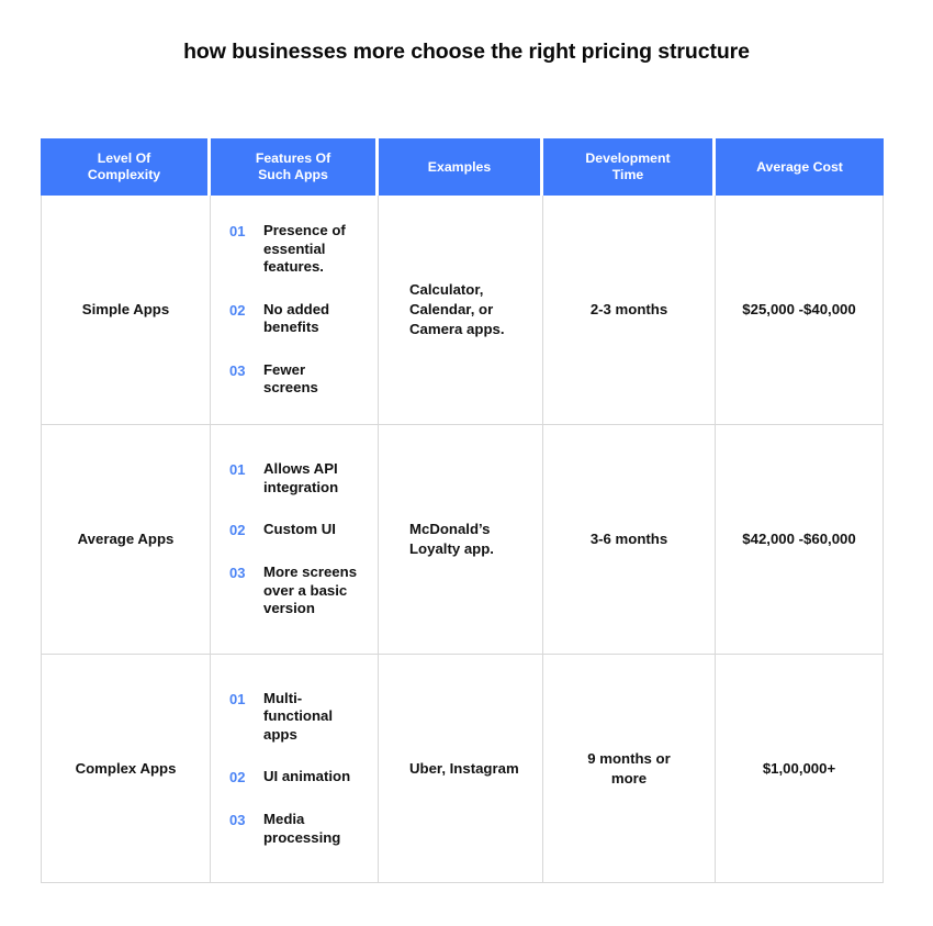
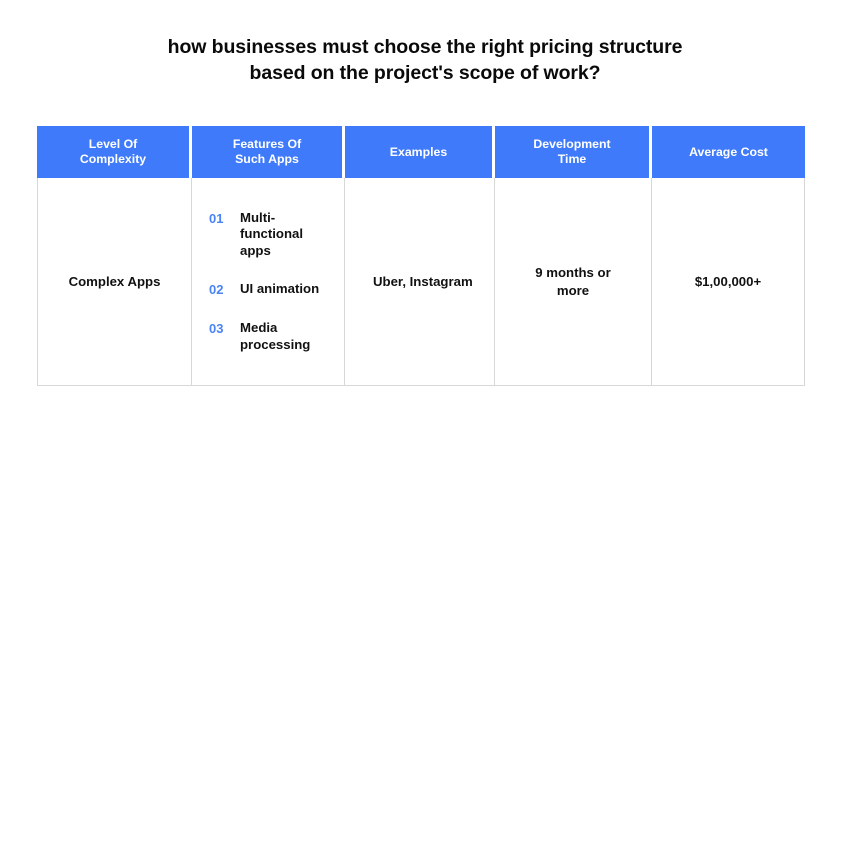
- how businesses more choose the right pricing structure
+ how businesses must choose the right pricing structure
+ based on the project's scope of work?
  Level Of Complexity	Features Of Such Apps	Examples	Development Time	Average Cost
- Simple Apps	01 Presence of essential features. 02 No added benefits 03 Fewer screens	Calculator, Calendar, or Camera apps.	2-3 months	$25,000 -$40,000
- Average Apps	01 Allows API integration 02 Custom UI 03 More screens over a basic version	McDonald’s Loyalty app.	3-6 months	$42,000 -$60,000
  Complex Apps	01 Multi- functional apps 02 UI animation 03 Media processing	Uber, Instagram	9 months or more	$1,00,000+
